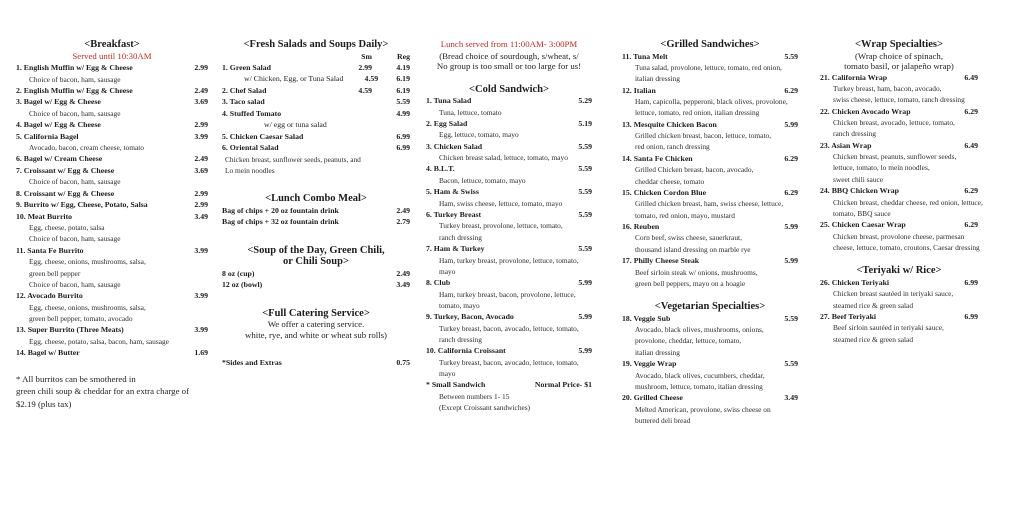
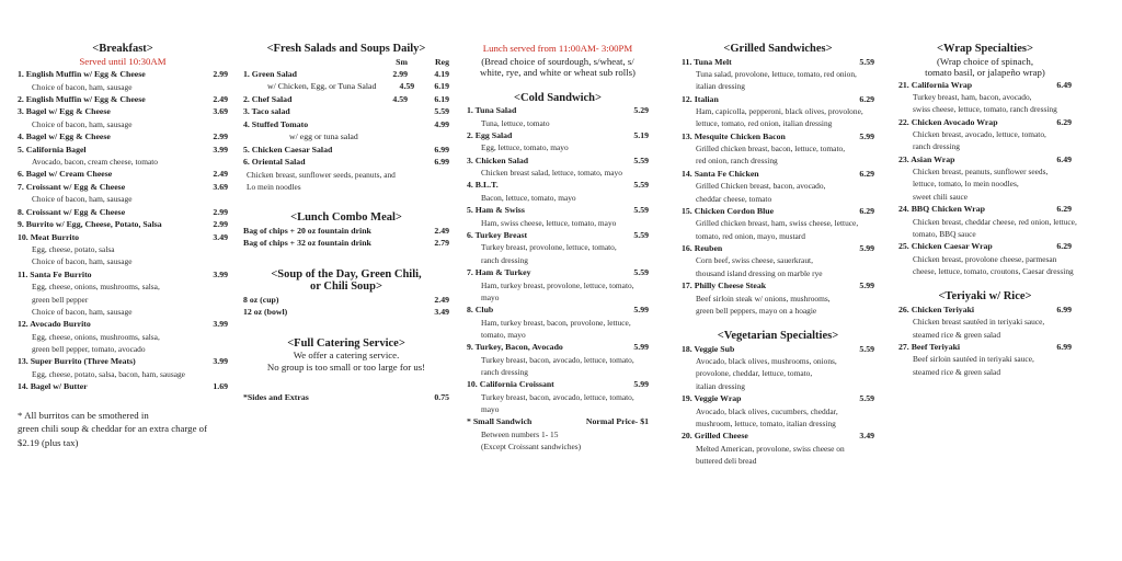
  <Breakfast>
  Served until 10:30AM
  1. English Muffin w/ Egg & Cheese
  2.99
  Choice of bacon, ham, sausage
  2. English Muffin w/ Egg & Cheese
  2.49
  3. Bagel w/ Egg & Cheese
  3.69
  Choice of bacon, ham, sausage
  4. Bagel w/ Egg & Cheese
  2.99
  5. California Bagel
  3.99
  Avocado, bacon, cream cheese, tomato
  6. Bagel w/ Cream Cheese
  2.49
  7. Croissant w/ Egg & Cheese
  3.69
  Choice of bacon, ham, sausage
  8. Croissant w/ Egg & Cheese
  2.99
  9. Burrito w/ Egg, Cheese, Potato, Salsa
  2.99
  10. Meat Burrito
  3.49
  Egg, cheese, potato, salsa
  Choice of bacon, ham, sausage
  11. Santa Fe Burrito
  3.99
  Egg, cheese, onions, mushrooms, salsa,
  green bell pepper
  Choice of bacon, ham, sausage
  12. Avocado Burrito
  3.99
  Egg, cheese, onions, mushrooms, salsa,
  green bell pepper, tomato, avocado
  13. Super Burrito (Three Meats)
  3.99
  Egg, cheese, potato, salsa, bacon, ham, sausage
  14. Bagel w/ Butter
  1.69
  * All burritos can be smothered in
  green chili soup & cheddar for an extra charge of
  $2.19 (plus tax)
  <Fresh Salads and Soups Daily>
  Sm
  Reg
  1. Green Salad
  2.99
  4.19
  w/ Chicken, Egg, or Tuna Salad
  4.59
  6.19
  2. Chef Salad
  4.59
  6.19
  3. Taco salad
  5.59
  4. Stuffed Tomato
  4.99
  w/ egg or tuna salad
  5. Chicken Caesar Salad
  6.99
  6. Oriental Salad
  6.99
  Chicken breast, sunflower seeds, peanuts, and
  Lo mein noodles
  <Lunch Combo Meal>
  Bag of chips + 20 oz fountain drink
  2.49
  Bag of chips + 32 oz fountain drink
  2.79
  <Soup of the Day, Green Chili,
  or Chili Soup>
  8 oz (cup)
  2.49
  12 oz (bowl)
  3.49
  <Full Catering Service>
  We offer a catering service.
- white, rye, and white or wheat sub rolls)
+ No group is too small or too large for us!
  *Sides and Extras
  0.75
  Lunch served from 11:00AM- 3:00PM
  (Bread choice of sourdough, s/wheat, s/
- No group is too small or too large for us!
+ white, rye, and white or wheat sub rolls)
  <Cold Sandwich>
  1. Tuna Salad
  5.29
  Tuna, lettuce, tomato
  2. Egg Salad
  5.19
  Egg, lettuce, tomato, mayo
  3. Chicken Salad
  5.59
  Chicken breast salad, lettuce, tomato, mayo
  4. B.L.T.
  5.59
  Bacon, lettuce, tomato, mayo
  5. Ham & Swiss
  5.59
  Ham, swiss cheese, lettuce, tomato, mayo
  6. Turkey Breast
  5.59
  Turkey breast, provolone, lettuce, tomato,
  ranch dressing
  7. Ham & Turkey
  5.59
  Ham, turkey breast, provolone, lettuce, tomato,
  mayo
  8. Club
  5.99
  Ham, turkey breast, bacon, provolone, lettuce,
  tomato, mayo
  9. Turkey, Bacon, Avocado
  5.99
  Turkey breast, bacon, avocado, lettuce, tomato,
  ranch dressing
  10. California Croissant
  5.99
  Turkey breast, bacon, avocado, lettuce, tomato,
  mayo
  * Small Sandwich
  Normal Price- $1
  Between numbers 1- 15
  (Except Croissant sandwiches)
  <Grilled Sandwiches>
  11. Tuna Melt
  5.59
  Tuna salad, provolone, lettuce, tomato, red onion,
  italian dressing
  12. Italian
  6.29
  Ham, capicolla, pepperoni, black olives, provolone,
  lettuce, tomato, red onion, italian dressing
  13. Mesquite Chicken Bacon
  5.99
  Grilled chicken breast, bacon, lettuce, tomato,
  red onion, ranch dressing
  14. Santa Fe Chicken
  6.29
  Grilled Chicken breast, bacon, avocado,
  cheddar cheese, tomato
  15. Chicken Cordon Blue
  6.29
  Grilled chicken breast, ham, swiss cheese, lettuce,
  tomato, red onion, mayo, mustard
  16. Reuben
  5.99
  Corn beef, swiss cheese, sauerkraut,
  thousand island dressing on marble rye
  17. Philly Cheese Steak
  5.99
  Beef sirloin steak w/ onions, mushrooms,
  green bell peppers, mayo on a hoagie
  <Vegetarian Specialties>
  18. Veggie Sub
  5.59
  Avocado, black olives, mushrooms, onions,
  provolone, cheddar, lettuce, tomato,
  italian dressing
  19. Veggie Wrap
  5.59
  Avocado, black olives, cucumbers, cheddar,
  mushroom, lettuce, tomato, italian dressing
  20. Grilled Cheese
  3.49
  Melted American, provolone, swiss cheese on
  buttered deli bread
  <Wrap Specialties>
  (Wrap choice of spinach,
  tomato basil, or jalapeño wrap)
  21. California Wrap
  6.49
  Turkey breast, ham, bacon, avocado,
  swiss cheese, lettuce, tomato, ranch dressing
  22. Chicken Avocado Wrap
  6.29
  Chicken breast, avocado, lettuce, tomato,
  ranch dressing
  23. Asian Wrap
  6.49
  Chicken breast, peanuts, sunflower seeds,
  lettuce, tomato, lo mein noodles,
  sweet chili sauce
  24. BBQ Chicken Wrap
  6.29
  Chicken breast, cheddar cheese, red onion, lettuce,
  tomato, BBQ sauce
  25. Chicken Caesar Wrap
  6.29
  Chicken breast, provolone cheese, parmesan
  cheese, lettuce, tomato, croutons, Caesar dressing
  <Teriyaki w/ Rice>
  26. Chicken Teriyaki
  6.99
  Chicken breast sautéed in teriyaki sauce,
  steamed rice & green salad
  27. Beef Teriyaki
  6.99
  Beef sirloin sautéed in teriyaki sauce,
  steamed rice & green salad
